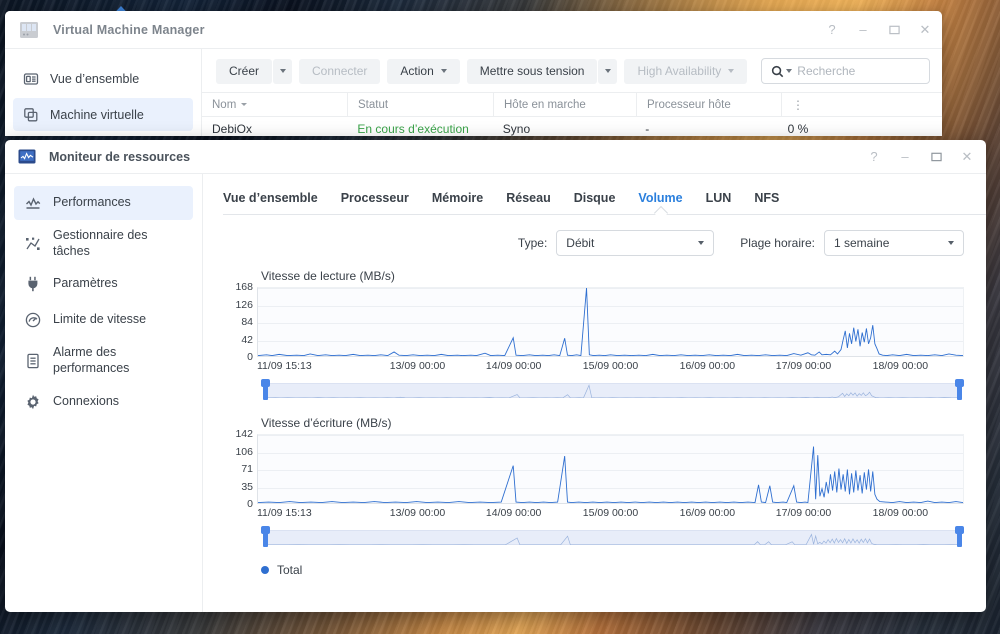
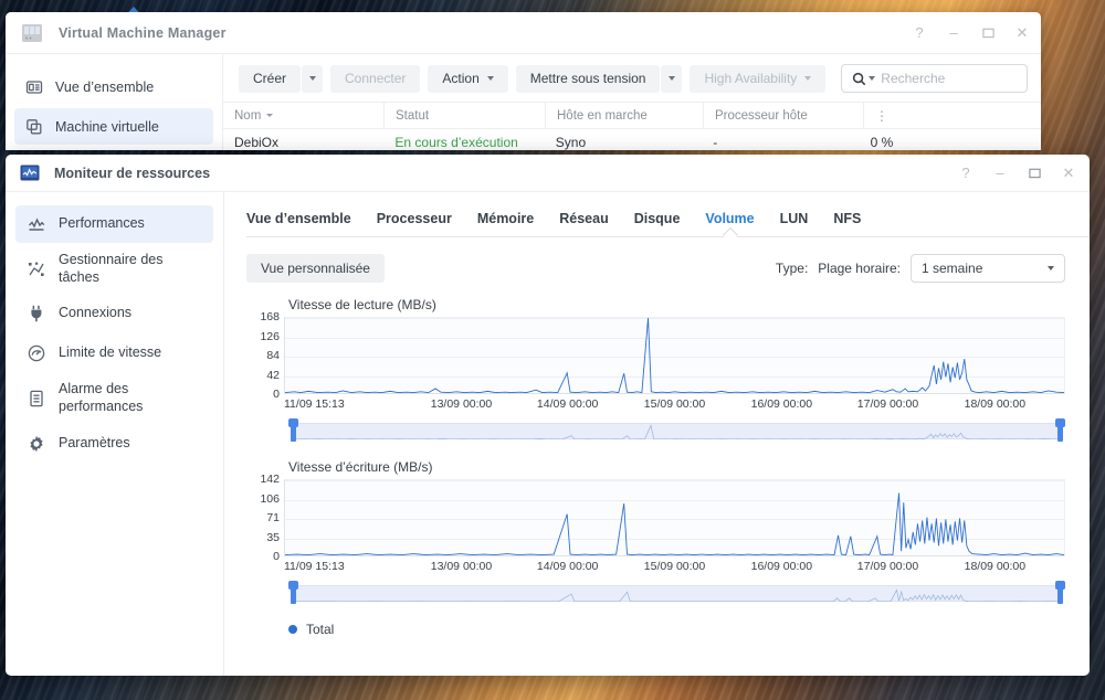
  Virtual Machine Manager
  ?
  –
  ✕
  Vue d’ensemble
  Machine virtuelle
  Créer
  Connecter
  Action
  Mettre sous tension
  High Availability
  Recherche
  Nom
  Statut
  Hôte en marche
  Processeur hôte
  ⋮
  DebiOx
  En cours d’exécution
  Syno
  -
  0 %
  Moniteur de ressources
  ?
  –
  ✕
  Performances
  Gestionnaire des tâches
- Paramètres
+ Connexions
  Limite de vitesse
  Alarme des performances
- Connexions
+ Paramètres
  Vue d’ensemble
  Processeur
  Mémoire
  Réseau
  Disque
  Volume
  LUN
  NFS
+ Vue personnalisée
  Type:
- Débit
  Plage horaire:
  1 semaine
  Vitesse de lecture (MB/s)
  0
  42
  84
  126
  168
  11/09 15:13
  13/09 00:00
  14/09 00:00
  15/09 00:00
  16/09 00:00
  17/09 00:00
  18/09 00:00
  Vitesse d’écriture (MB/s)
  0
  35
  71
  106
  142
  11/09 15:13
  13/09 00:00
  14/09 00:00
  15/09 00:00
  16/09 00:00
  17/09 00:00
  18/09 00:00
  Total
